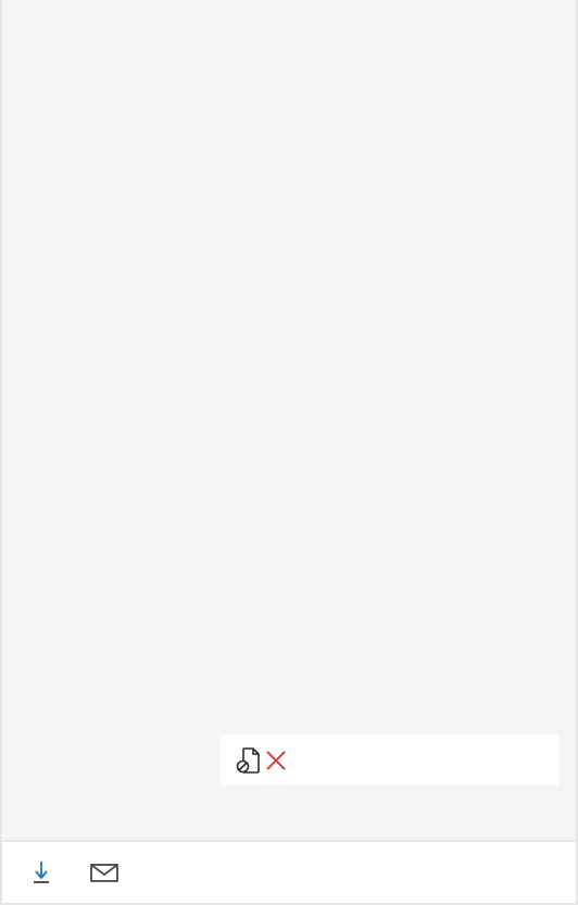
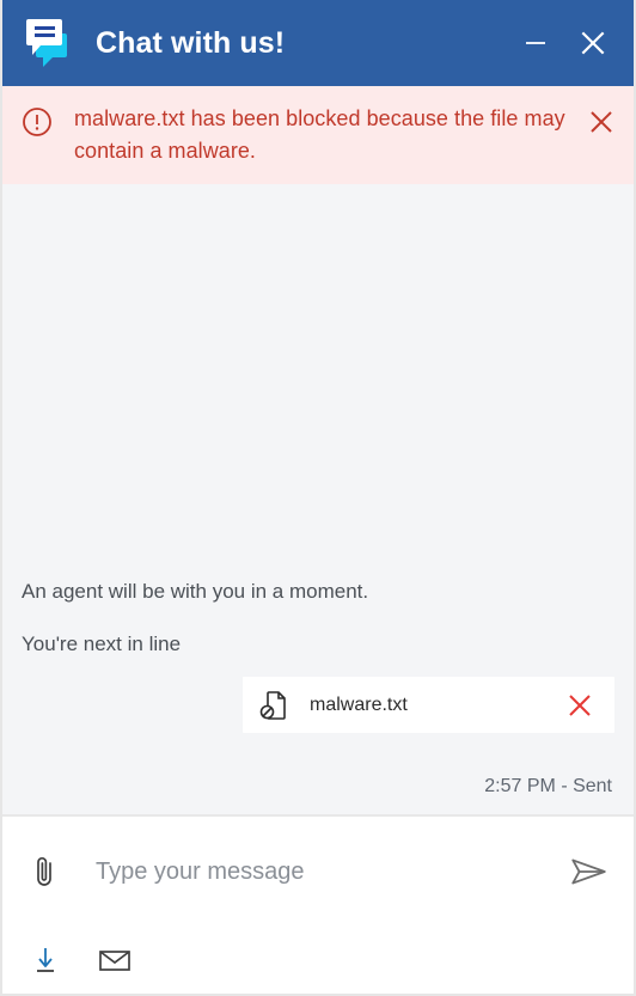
+ Chat with us!
+ malware.txt has been blocked because the file may contain a malware.
+ An agent will be with you in a moment.
+ You're next in line
+ malware.txt
+ 2:57 PM - Sent
+ Type your message
